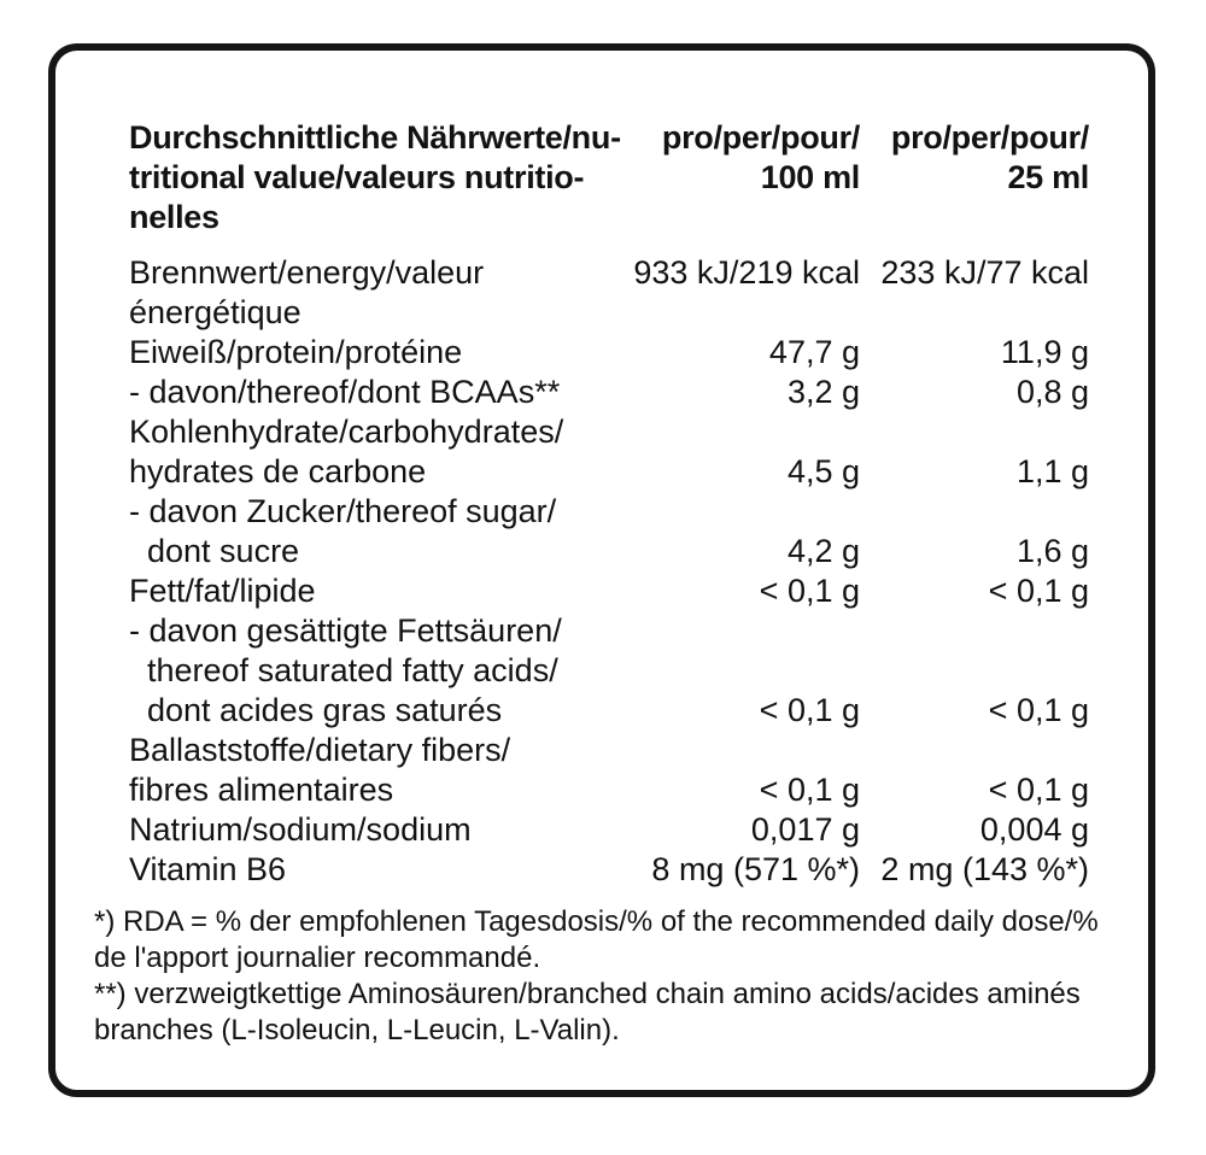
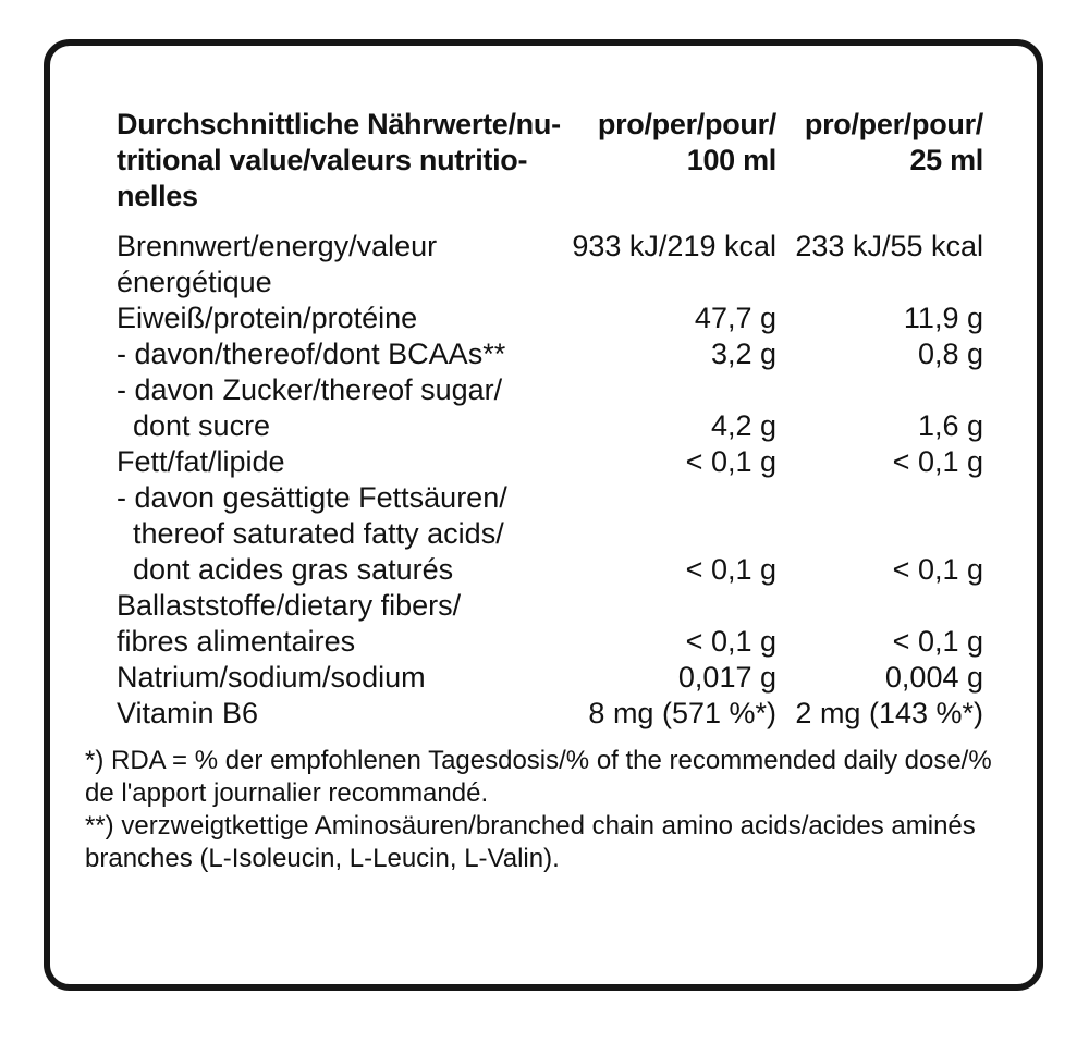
  Durchschnittliche Nährwerte/nu-
  tritional value/valeurs nutritio-
  nelles
  pro/per/pour/
  100 ml
  pro/per/pour/
  25 ml
  Brennwert/energy/valeur
  énergétique
  933 kJ/219 kcal
- 233 kJ/77 kcal
+ 233 kJ/55 kcal
  Eiweiß/protein/protéine
  47,7 g
  11,9 g
  - davon/thereof/dont BCAAs**
  3,2 g
  0,8 g
- Kohlenhydrate/carbohydrates/
- hydrates de carbone
- 4,5 g
- 1,1 g
  - davon Zucker/thereof sugar/
  dont sucre
  4,2 g
  1,6 g
  Fett/fat/lipide
  < 0,1 g
  < 0,1 g
  - davon gesättigte Fettsäuren/
  thereof saturated fatty acids/
  dont acides gras saturés
  < 0,1 g
  < 0,1 g
  Ballaststoffe/dietary fibers/
  fibres alimentaires
  < 0,1 g
  < 0,1 g
  Natrium/sodium/sodium
  0,017 g
  0,004 g
  Vitamin B6
  8 mg (571 %*)
  2 mg (143 %*)
  *) RDA = % der empfohlenen Tagesdosis/% of the recommended daily dose/%
  de l'apport journalier recommandé.
  **) verzweigtkettige Aminosäuren/branched chain amino acids/acides aminés
  branches (L-Isoleucin, L-Leucin, L-Valin).
